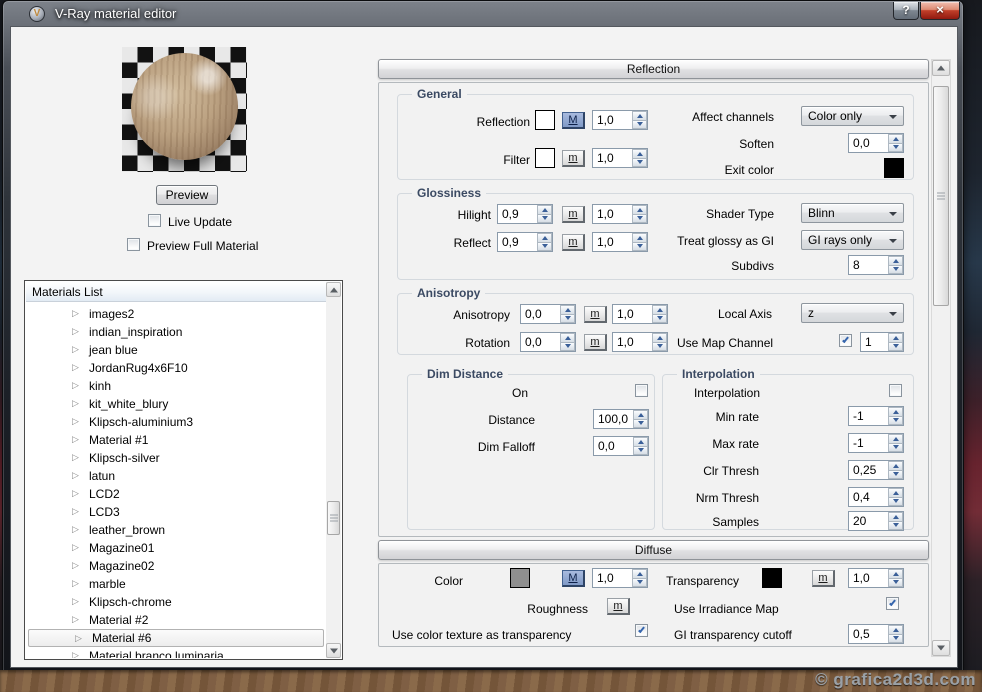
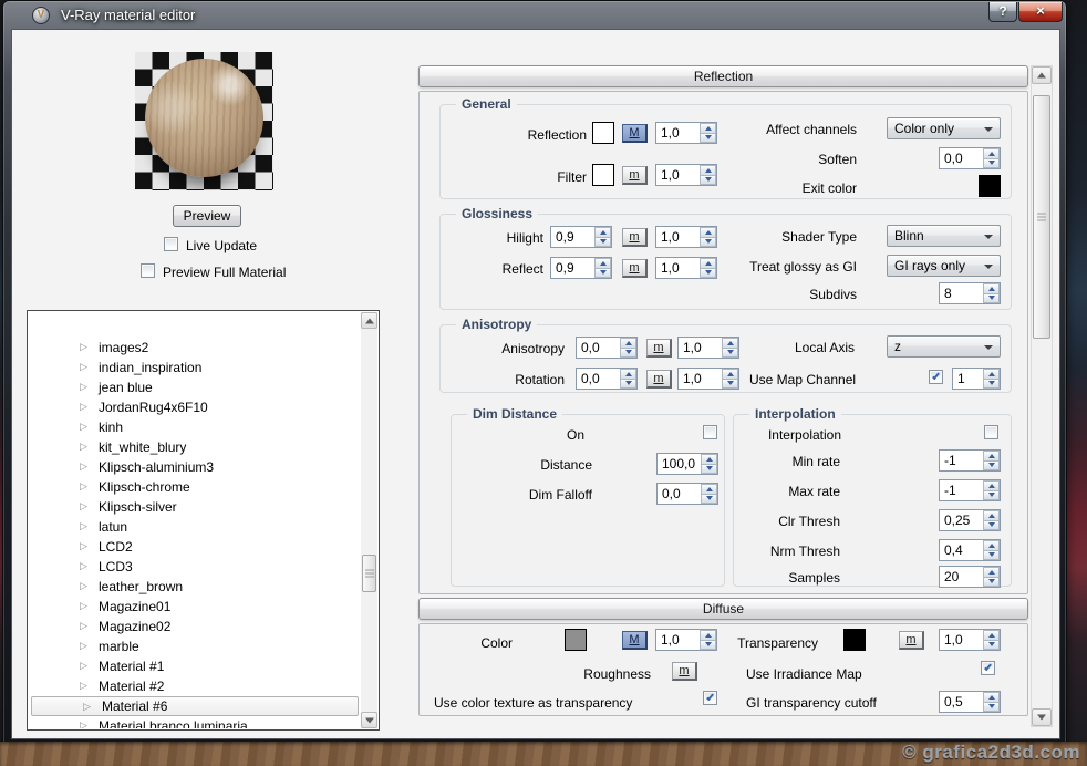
  V
  V-Ray material editor
  ?
  ×
  Preview
  Live Update
  Preview Full Material
- Materials List
  ▷
  images2
  ▷
  indian_inspiration
  ▷
  jean blue
  ▷
  JordanRug4x6F10
  ▷
  kinh
  ▷
  kit_white_blury
  ▷
  Klipsch-aluminium3
  ▷
- Material #1
+ Klipsch-chrome
  ▷
  Klipsch-silver
  ▷
  latun
  ▷
  LCD2
  ▷
  LCD3
  ▷
  leather_brown
  ▷
  Magazine01
  ▷
  Magazine02
  ▷
  marble
  ▷
- Klipsch-chrome
+ Material #1
  ▷
  Material #2
  ▷
  Material #6
  ▷
  Material branco luminaria
  Reflection
  General
  Reflection
  M
  1,0
  Filter
  m
  1,0
  Affect channels
  Color only
  Soften
  0,0
  Exit color
  Glossiness
  Hilight
  0,9
  m
  1,0
  Reflect
  0,9
  m
  1,0
  Shader Type
  Blinn
  Treat glossy as GI
  GI rays only
  Subdivs
  8
  Anisotropy
  Anisotropy
  0,0
  m
  1,0
  Rotation
  0,0
  m
  1,0
  Local Axis
  z
  Use Map Channel
  1
  Dim Distance
  On
  Distance
  100,0
  Dim Falloff
  0,0
  Interpolation
  Interpolation
  Min rate
  -1
  Max rate
  -1
  Clr Thresh
  0,25
  Nrm Thresh
  0,4
  Samples
  20
  Diffuse
  Color
  M
  1,0
  Transparency
  m
  1,0
  Roughness
  m
  Use Irradiance Map
  Use color texture as transparency
  GI transparency cutoff
  0,5
  © grafica2d3d.com
